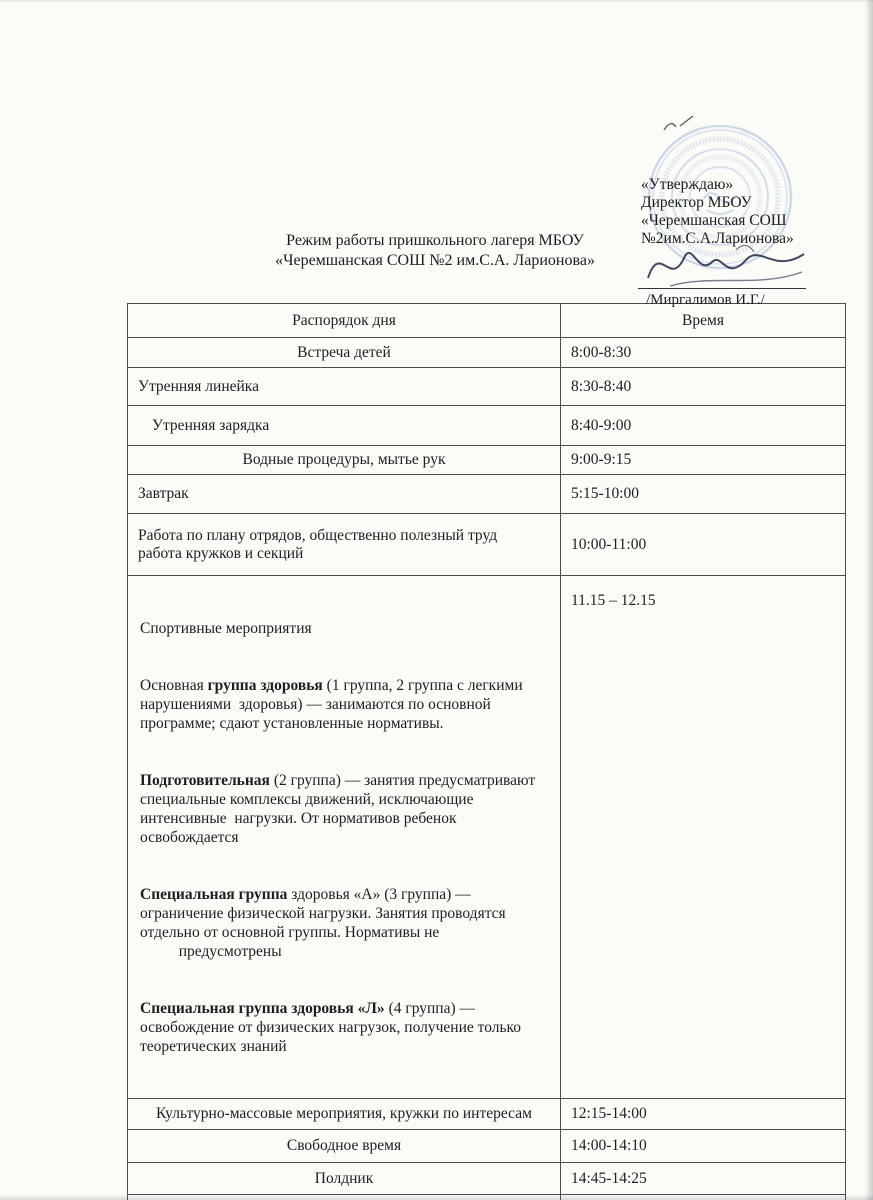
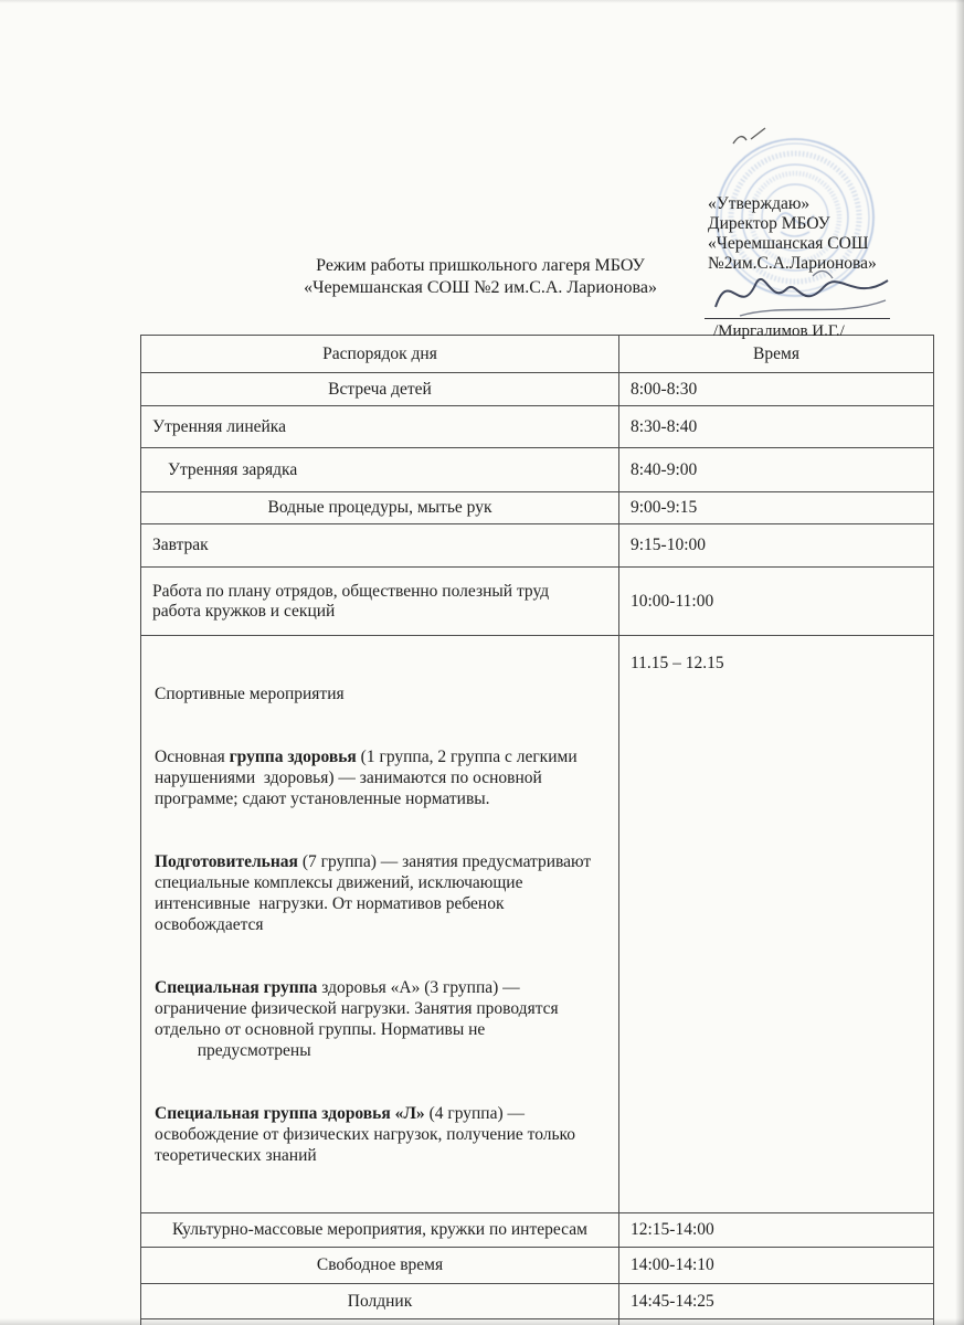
  «Утверждаю»
  Директор МБОУ
  «Черемшанская СОШ
  №2им.С.А.Ларионова»
  /Миргалимов И.Г./
  Режим работы пришкольного лагеря МБОУ
  «Черемшанская СОШ №2 им.С.А. Ларионова»
  Распорядок дня	Время
  Встреча детей	8:00-8:30
  Утренняя линейка	8:30-8:40
  Утренняя зарядка	8:40-9:00
  Водные процедуры, мытье рук	9:00-9:15
- Завтрак	5:15-10:00
+ Завтрак	9:15-10:00
  Работа по плану отрядов, общественно полезный труд работа кружков и секций	10:00-11:00
- Спортивные мероприятия Основная группа здоровья (1 группа, 2 группа с легкими нарушениями здоровья) — занимаются по основной программе; сдают установленные нормативы. Подготовительная (2 группа) — занятия предусматривают специальные комплексы движений, исключающие интенсивные нагрузки. От нормативов ребенок освобождается Специальная группа здоровья «А» (3 группа) — ограничение физической нагрузки. Занятия проводятся отдельно от основной группы. Нормативы не предусмотрены Специальная группа здоровья «Л» (4 группа) — освобождение от физических нагрузок, получение только теоретических знаний	11.15 – 12.15
+ Спортивные мероприятия Основная группа здоровья (1 группа, 2 группа с легкими нарушениями здоровья) — занимаются по основной программе; сдают установленные нормативы. Подготовительная (7 группа) — занятия предусматривают специальные комплексы движений, исключающие интенсивные нагрузки. От нормативов ребенок освобождается Специальная группа здоровья «А» (3 группа) — ограничение физической нагрузки. Занятия проводятся отдельно от основной группы. Нормативы не предусмотрены Специальная группа здоровья «Л» (4 группа) — освобождение от физических нагрузок, получение только теоретических знаний	11.15 – 12.15
  Культурно-массовые мероприятия, кружки по интересам	12:15-14:00
  Свободное время	14:00-14:10
  Полдник	14:45-14:25
